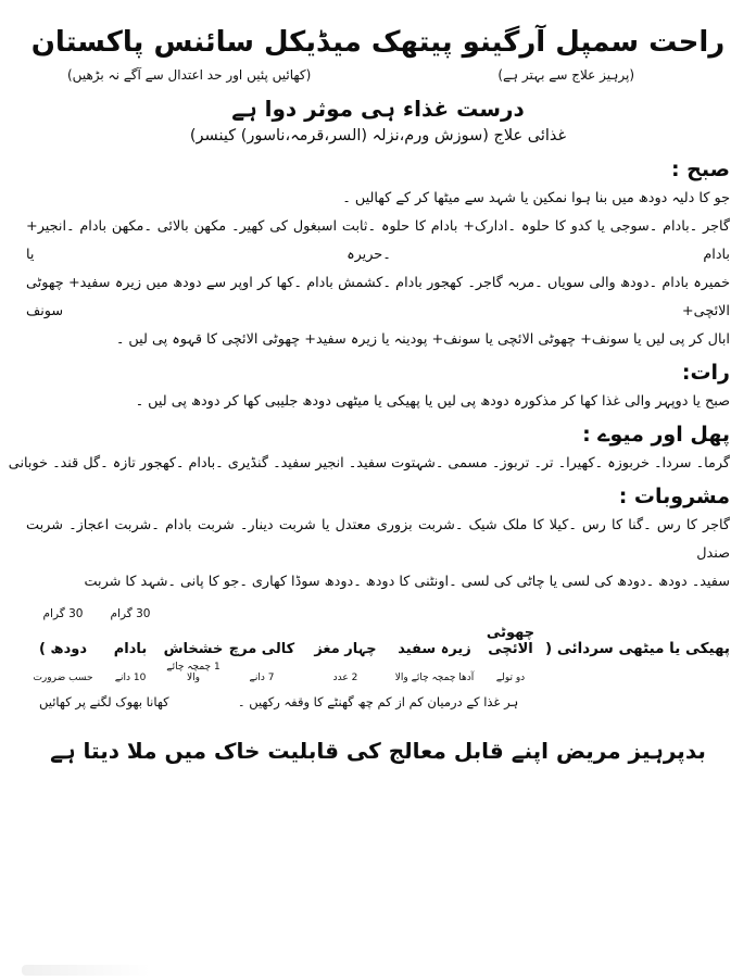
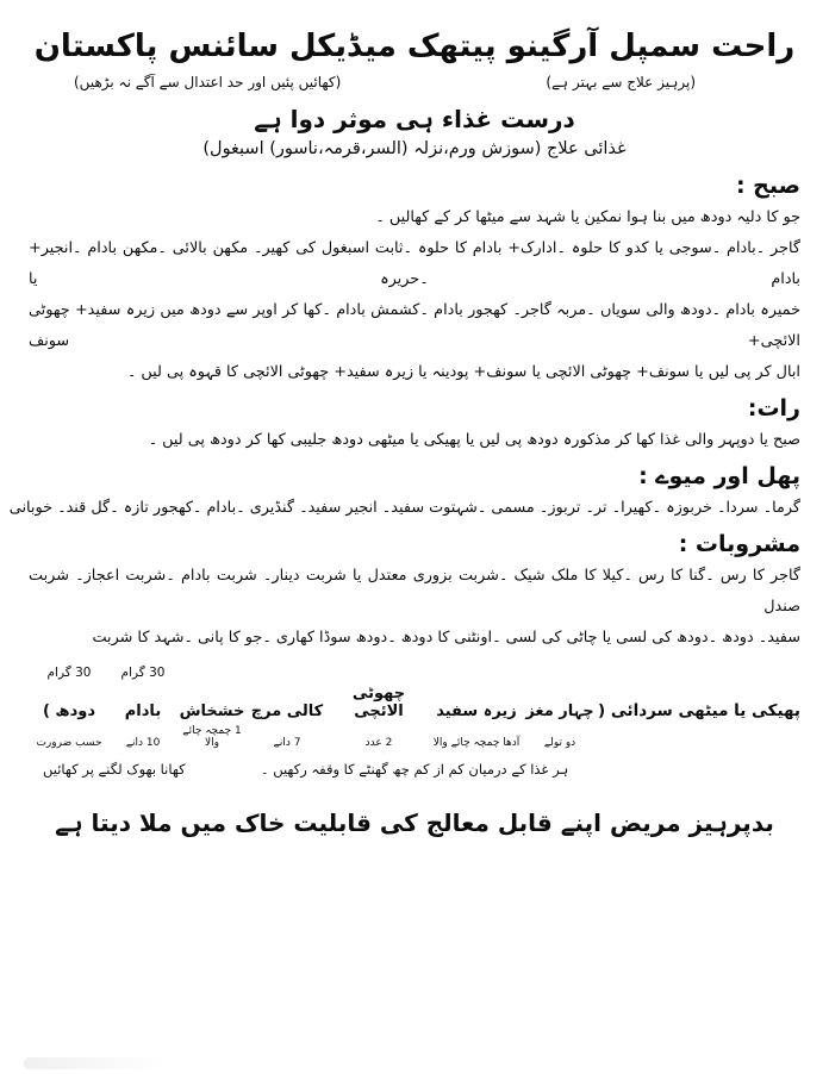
  راحت سمپل آرگینو پیتھک میڈیکل سائنس پاکستان
  (پرہیز علاج سے بہتر ہے)
  (کھائیں پئیں اور حد اعتدال سے آگے نہ بڑھیں)
  درست غذاء ہی موثر دوا ہے
- غذائی علاج (سوزش ورم،نزلہ (السر،قرمہ،ناسور) کینسر)
+ غذائی علاج (سوزش ورم،نزلہ (السر،قرمہ،ناسور) اسبغول)
  صبح :
  جو کا دلیہ دودھ میں بنا ہوا نمکین یا شہد سے میٹھا کر کے کھالیں ۔
  گاجر ۔بادام ۔سوجی یا کدو کا حلوہ ۔ادارک+ بادام کا حلوہ ۔ثابت اسبغول کی کھیر۔ مکھن بالائی ۔مکھن بادام ۔انجیر+ بادام ۔حریرہ یا
  خمیرہ بادام ۔دودھ والی سویاں ۔مربہ گاجر۔ کھجور بادام ۔کشمش بادام ۔کھا کر اوپر سے دودھ میں زیرہ سفید+ چھوٹی الائچی+ سونف
  ابال کر پی لیں یا سونف+ چھوٹی الائچی یا سونف+ پودینہ یا زیرہ سفید+ چھوٹی الائچی کا قہوہ پی لیں ۔
  رات:
  صبح یا دوپہر والی غذا کھا کر مذکورہ دودھ پی لیں یا پھیکی یا میٹھی دودھ جلیبی کھا کر دودھ پی لیں ۔
  پھل اور میوے :
  گرما۔ سردا۔ خربوزہ ۔کھیرا۔ تر۔ تربوز۔ مسمی ۔شہتوت سفید۔ انجیر سفید۔ گنڈیری ۔بادام ۔کھجور تازہ ۔گل قند۔ خوبانی
  مشروبات :
  گاجر کا رس ۔گنا کا رس ۔کیلا کا ملک شیک ۔شربت بزوری معتدل یا شربت دینار۔ شربت بادام ۔شربت اعجاز۔ شربت صندل
  سفید۔ دودھ ۔دودھ کی لسی یا چاٹی کی لسی ۔اونٹنی کا دودھ ۔دودھ سوڈا کھاری ۔جو کا پانی ۔شہد کا شربت
  30 گرام
  30 گرام
  پھیکی یا میٹھی سردائی (
- چھوٹی الائچی
+ چہار مغز
  زیرہ سفید
- چہار مغز
+ چھوٹی الائچی
  کالی مرچ
  خشخاش
  بادام
  دودھ )
  دو تولے
  آدھا چمچہ چائے والا
  2 عدد
  7 دانے
  1 چمچہ چائے والا
  10 دانے
  حسب ضرورت
  ہر غذا کے درمیان کم از کم چھ گھنٹے کا وقفہ رکھیں ۔
  کھانا بھوک لگنے پر کھائیں
  بدپرہیز مریض اپنے قابل معالج کی قابلیت خاک میں ملا دیتا ہے
